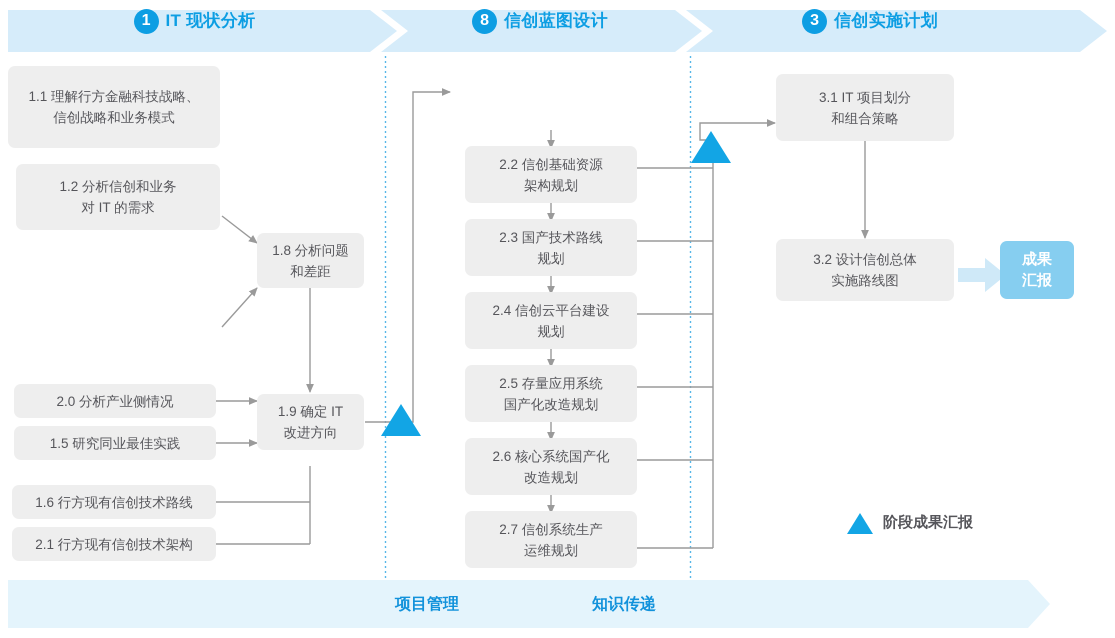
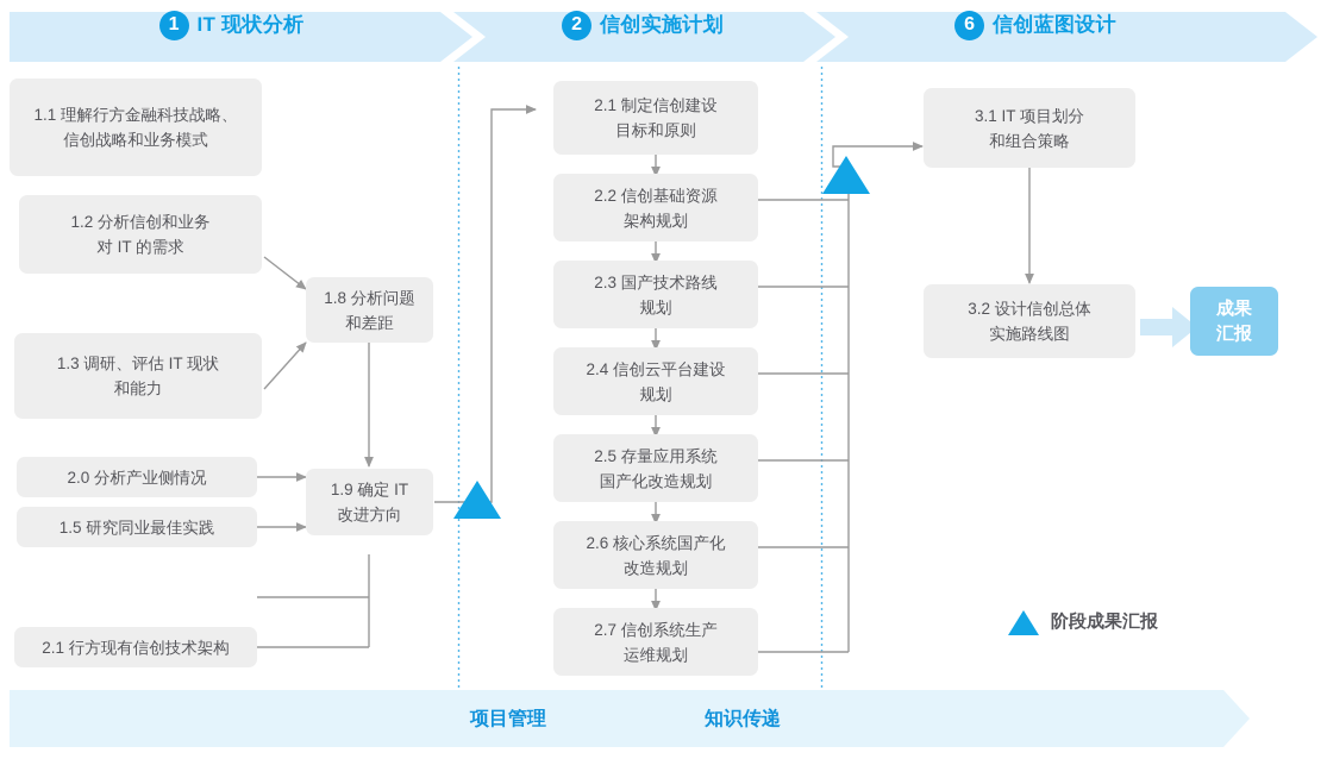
  1
  IT 现状分析
- 8
+ 2
- 信创蓝图设计
+ 信创实施计划
- 3
+ 6
- 信创实施计划
+ 信创蓝图设计
  1.1 理解行方金融科技战略、
  信创战略和业务模式
  1.2 分析信创和业务
  对 IT 的需求
+ 1.3 调研、评估 IT 现状
+ 和能力
  2.0 分析产业侧情况
  1.5 研究同业最佳实践
- 1.6 行方现有信创技术路线
  2.1 行方现有信创技术架构
  1.8 分析问题
  和差距
  1.9 确定 IT
  改进方向
+ 2.1 制定信创建设
+ 目标和原则
  2.2 信创基础资源
  架构规划
  2.3 国产技术路线
  规划
  2.4 信创云平台建设
  规划
  2.5 存量应用系统
  国产化改造规划
  2.6 核心系统国产化
  改造规划
  2.7 信创系统生产
  运维规划
  3.1 IT 项目划分
  和组合策略
  3.2 设计信创总体
  实施路线图
  成果
  汇报
  阶段成果汇报
  项目管理
  知识传递
